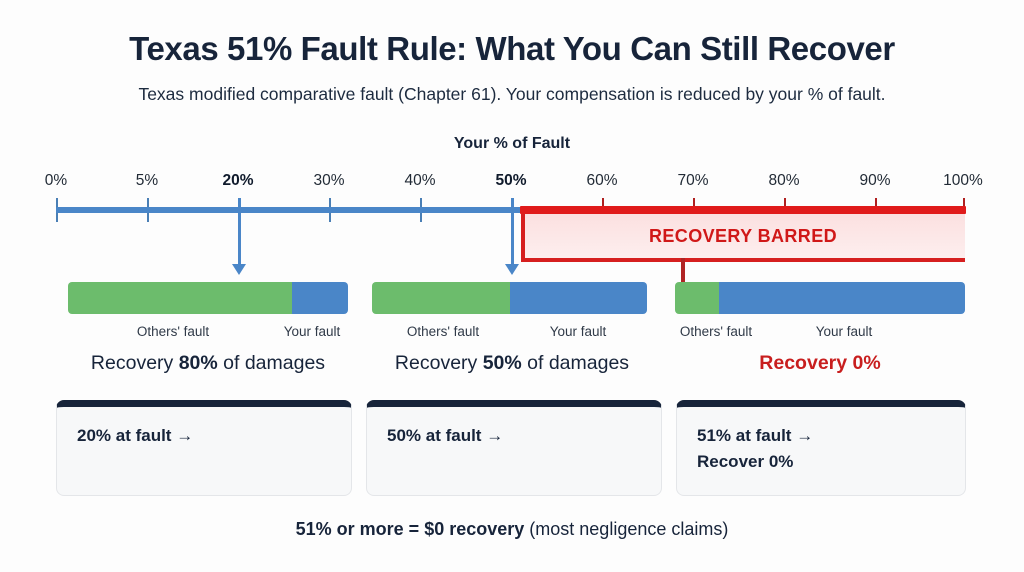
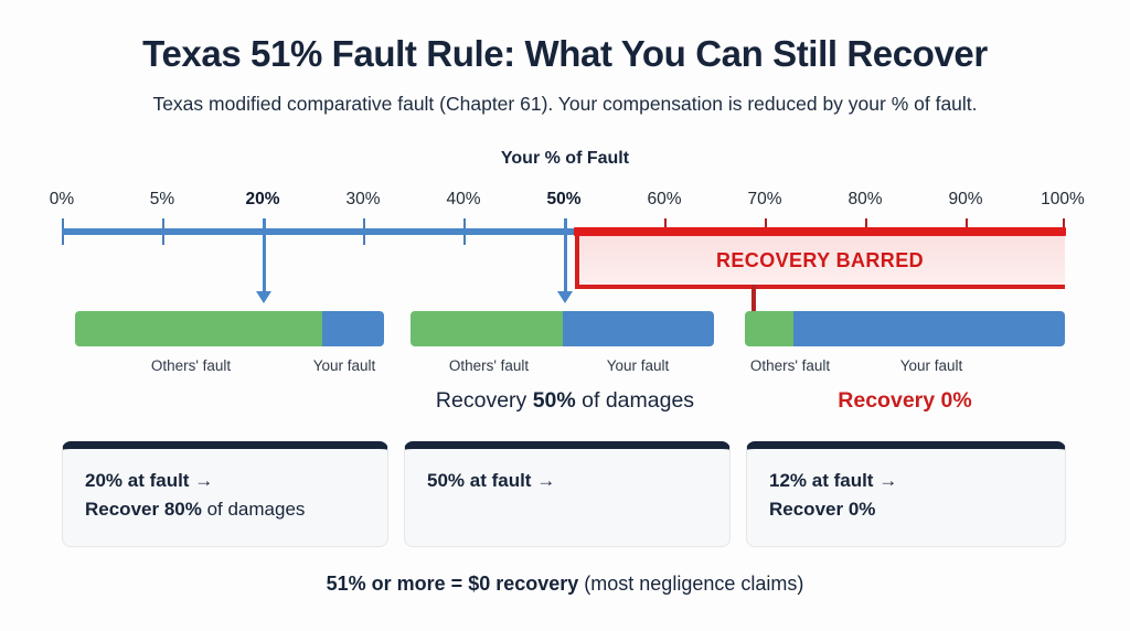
  Texas 51% Fault Rule: What You Can Still Recover
  Texas modified comparative fault (Chapter 61). Your compensation is reduced by your % of fault.
  Your % of Fault
  0%
  5%
  20%
  30%
  40%
  50%
  60%
  70%
  80%
  90%
  100%
  RECOVERY BARRED
  Others' fault
  Your fault
- Recovery 80% of damages
  Others' fault
  Your fault
  Recovery 50% of damages
  Others' fault
  Your fault
  Recovery 0%
  20% at fault →
+ Recover 80% of damages
  50% at fault →
- 51% at fault →
+ 12% at fault →
  Recover 0%
  51% or more = $0 recovery (most negligence claims)
